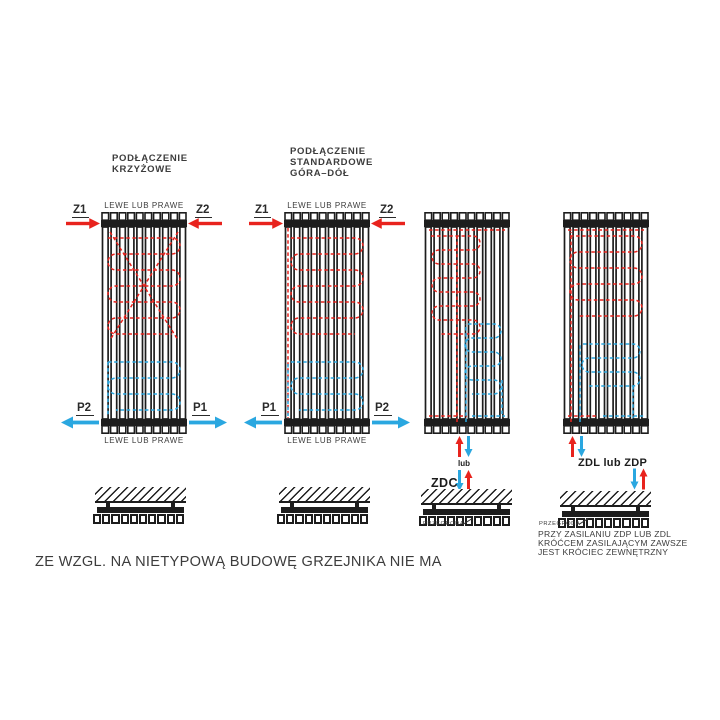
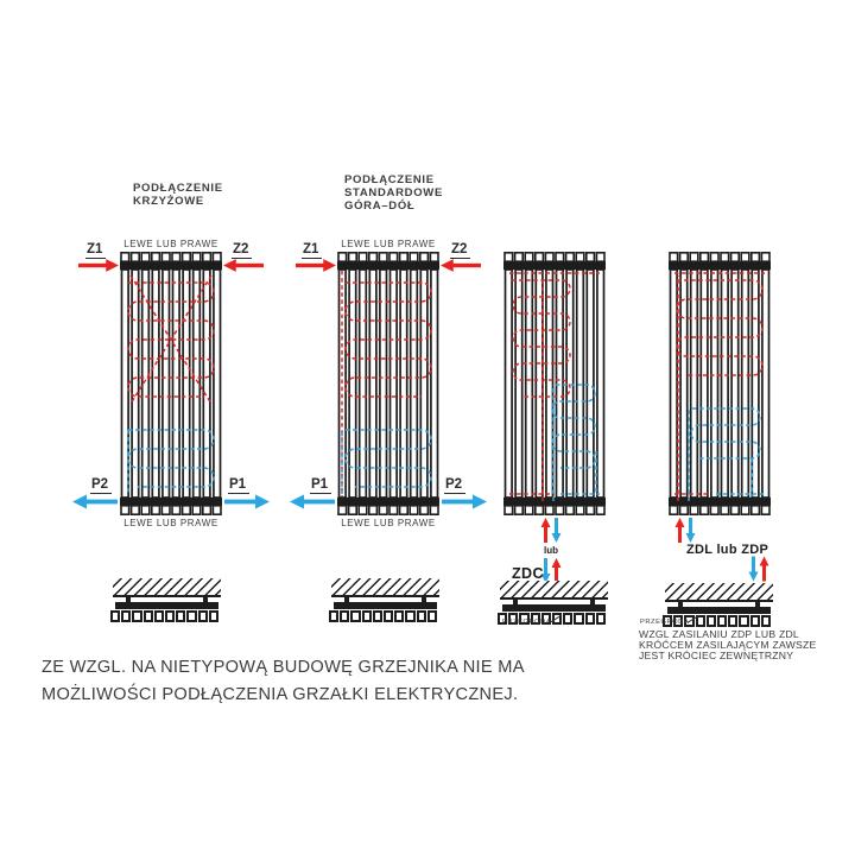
  PODŁĄCZENIE
  KRZYŻOWE
  LEWE LUB PRAWE
  Z1
  Z2
  P2
  P1
  LEWE LUB PRAWE
  PODŁĄCZENIE
  STANDARDOWE
  GÓRA–DÓŁ
  LEWE LUB PRAWE
  Z1
  Z2
  P1
  P2
  LEWE LUB PRAWE
  lub
  ZDC
  ZDL lub ZDP
- PRZY ZASILANIU ZDP LUB ZDL
+ WZGL ZASILANIU ZDP LUB ZDL
  KRÓĆCEM ZASILAJĄCYM ZAWSZE
  JEST KRÓCIEC ZEWNĘTRZNY
  ZE WZGL. NA NIETYPOWĄ BUDOWĘ GRZEJNIKA NIE MA
+ MOŻLIWOŚCI PODŁĄCZENIA GRZAŁKI ELEKTRYCZNEJ.
